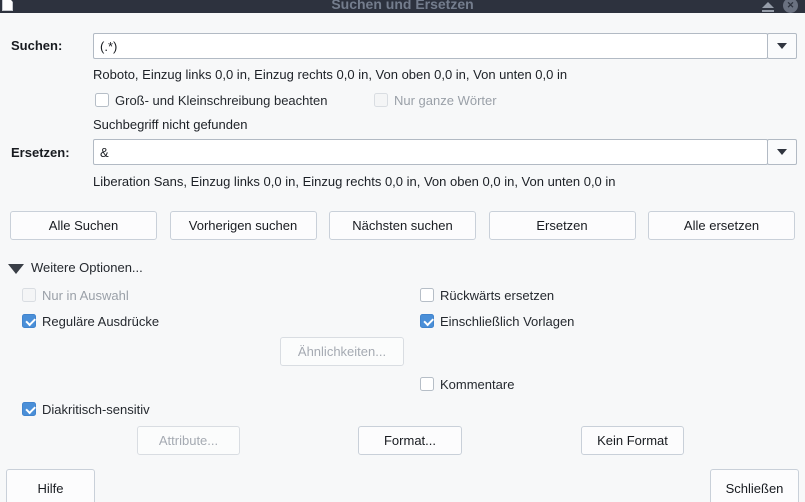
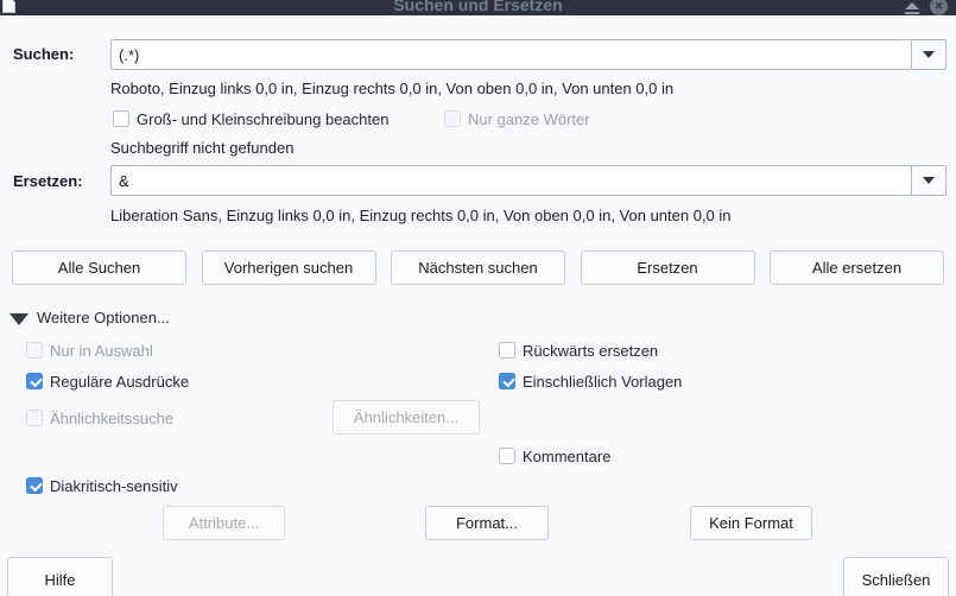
  Suchen und Ersetzen
  ✕
  Suchen:
  (.*)
  Roboto, Einzug links 0,0 in, Einzug rechts 0,0 in, Von oben 0,0 in, Von unten 0,0 in
  Groß- und Kleinschreibung beachten
  Nur ganze Wörter
  Suchbegriff nicht gefunden
  Ersetzen:
  &
  Liberation Sans, Einzug links 0,0 in, Einzug rechts 0,0 in, Von oben 0,0 in, Von unten 0,0 in
  Alle Suchen
  Vorherigen suchen
  Nächsten suchen
  Ersetzen
  Alle ersetzen
  Weitere Optionen...
  Nur in Auswahl
  Reguläre Ausdrücke
+ Ähnlichkeitssuche
  Ähnlichkeiten...
  Diakritisch-sensitiv
  Rückwärts ersetzen
  Einschließlich Vorlagen
  Kommentare
  Attribute...
  Format...
  Kein Format
  Hilfe
  Schließen
